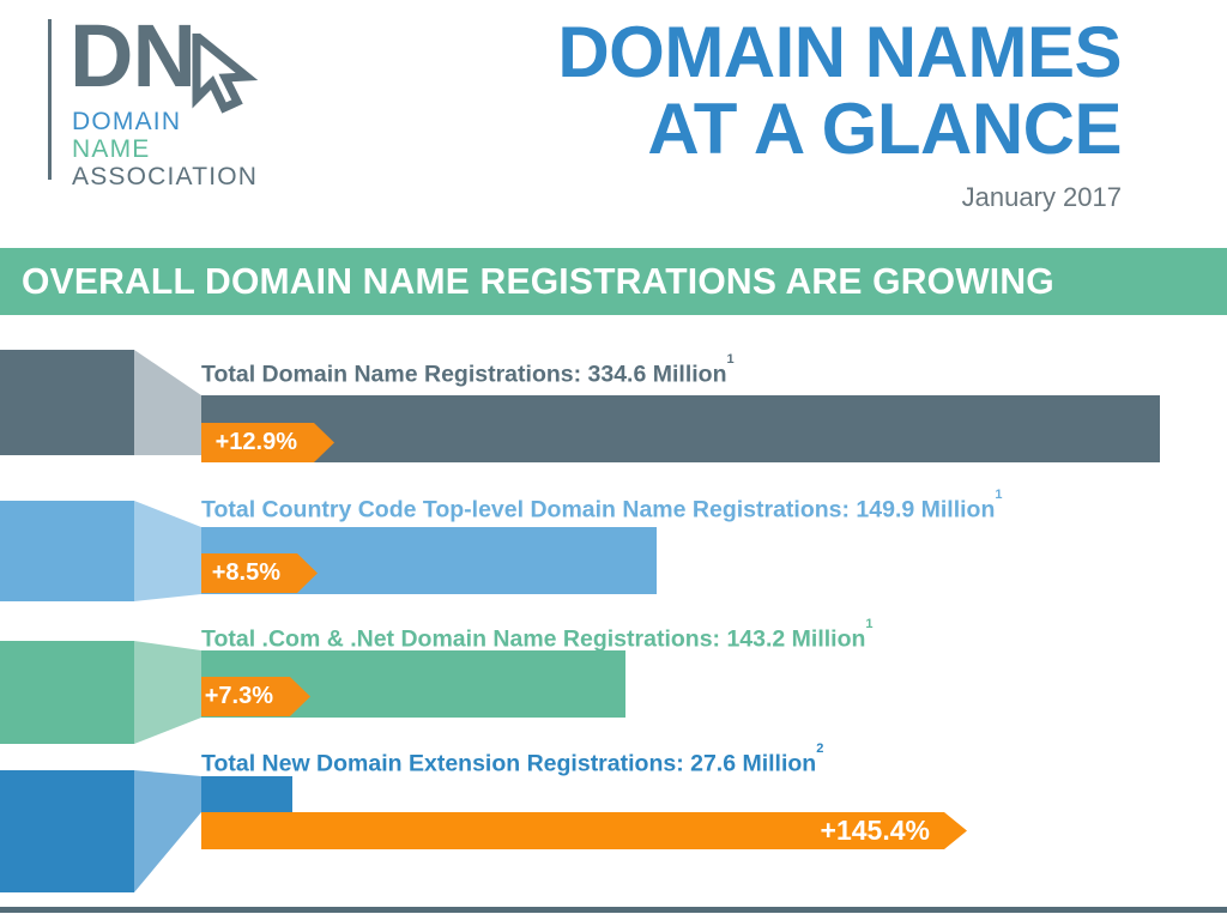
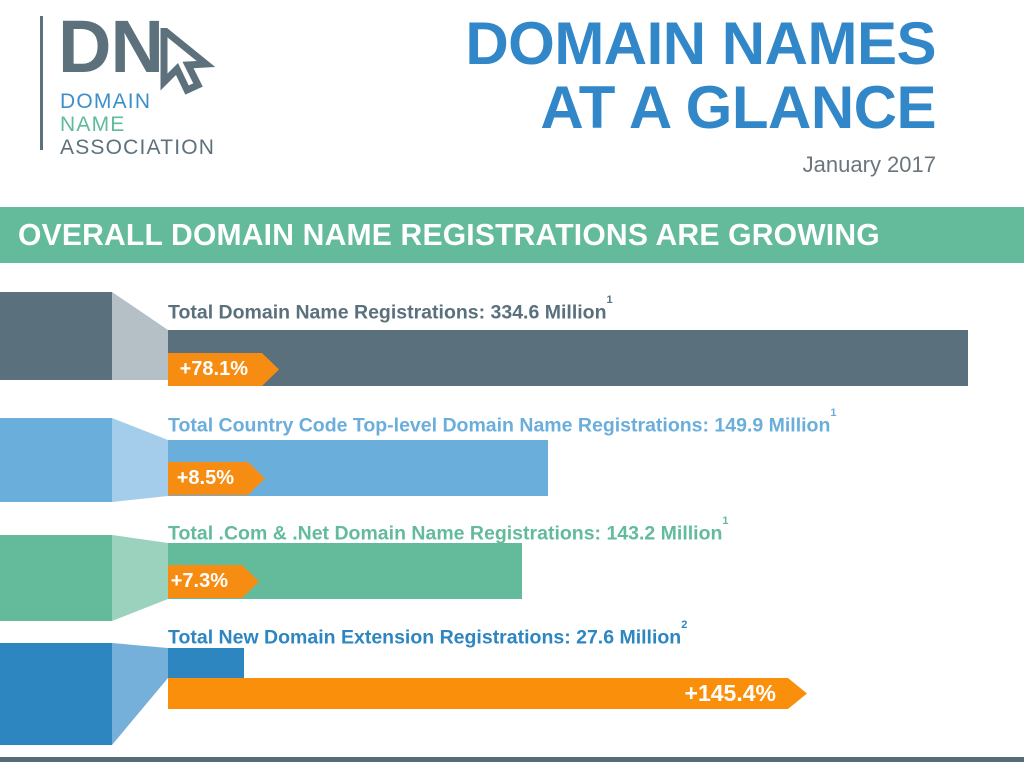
  DN
  DOMAIN
  NAME
  ASSOCIATION
  DOMAIN NAMES
  AT A GLANCE
  January 2017
  OVERALL DOMAIN NAME REGISTRATIONS ARE GROWING
  Total Domain Name Registrations: 334.6 Million1
- +12.9%
+ +78.1%
  Total Country Code Top-level Domain Name Registrations: 149.9 Million1
  +8.5%
  Total .Com & .Net Domain Name Registrations: 143.2 Million1
  +7.3%
  Total New Domain Extension Registrations: 27.6 Million2
  +145.4%
